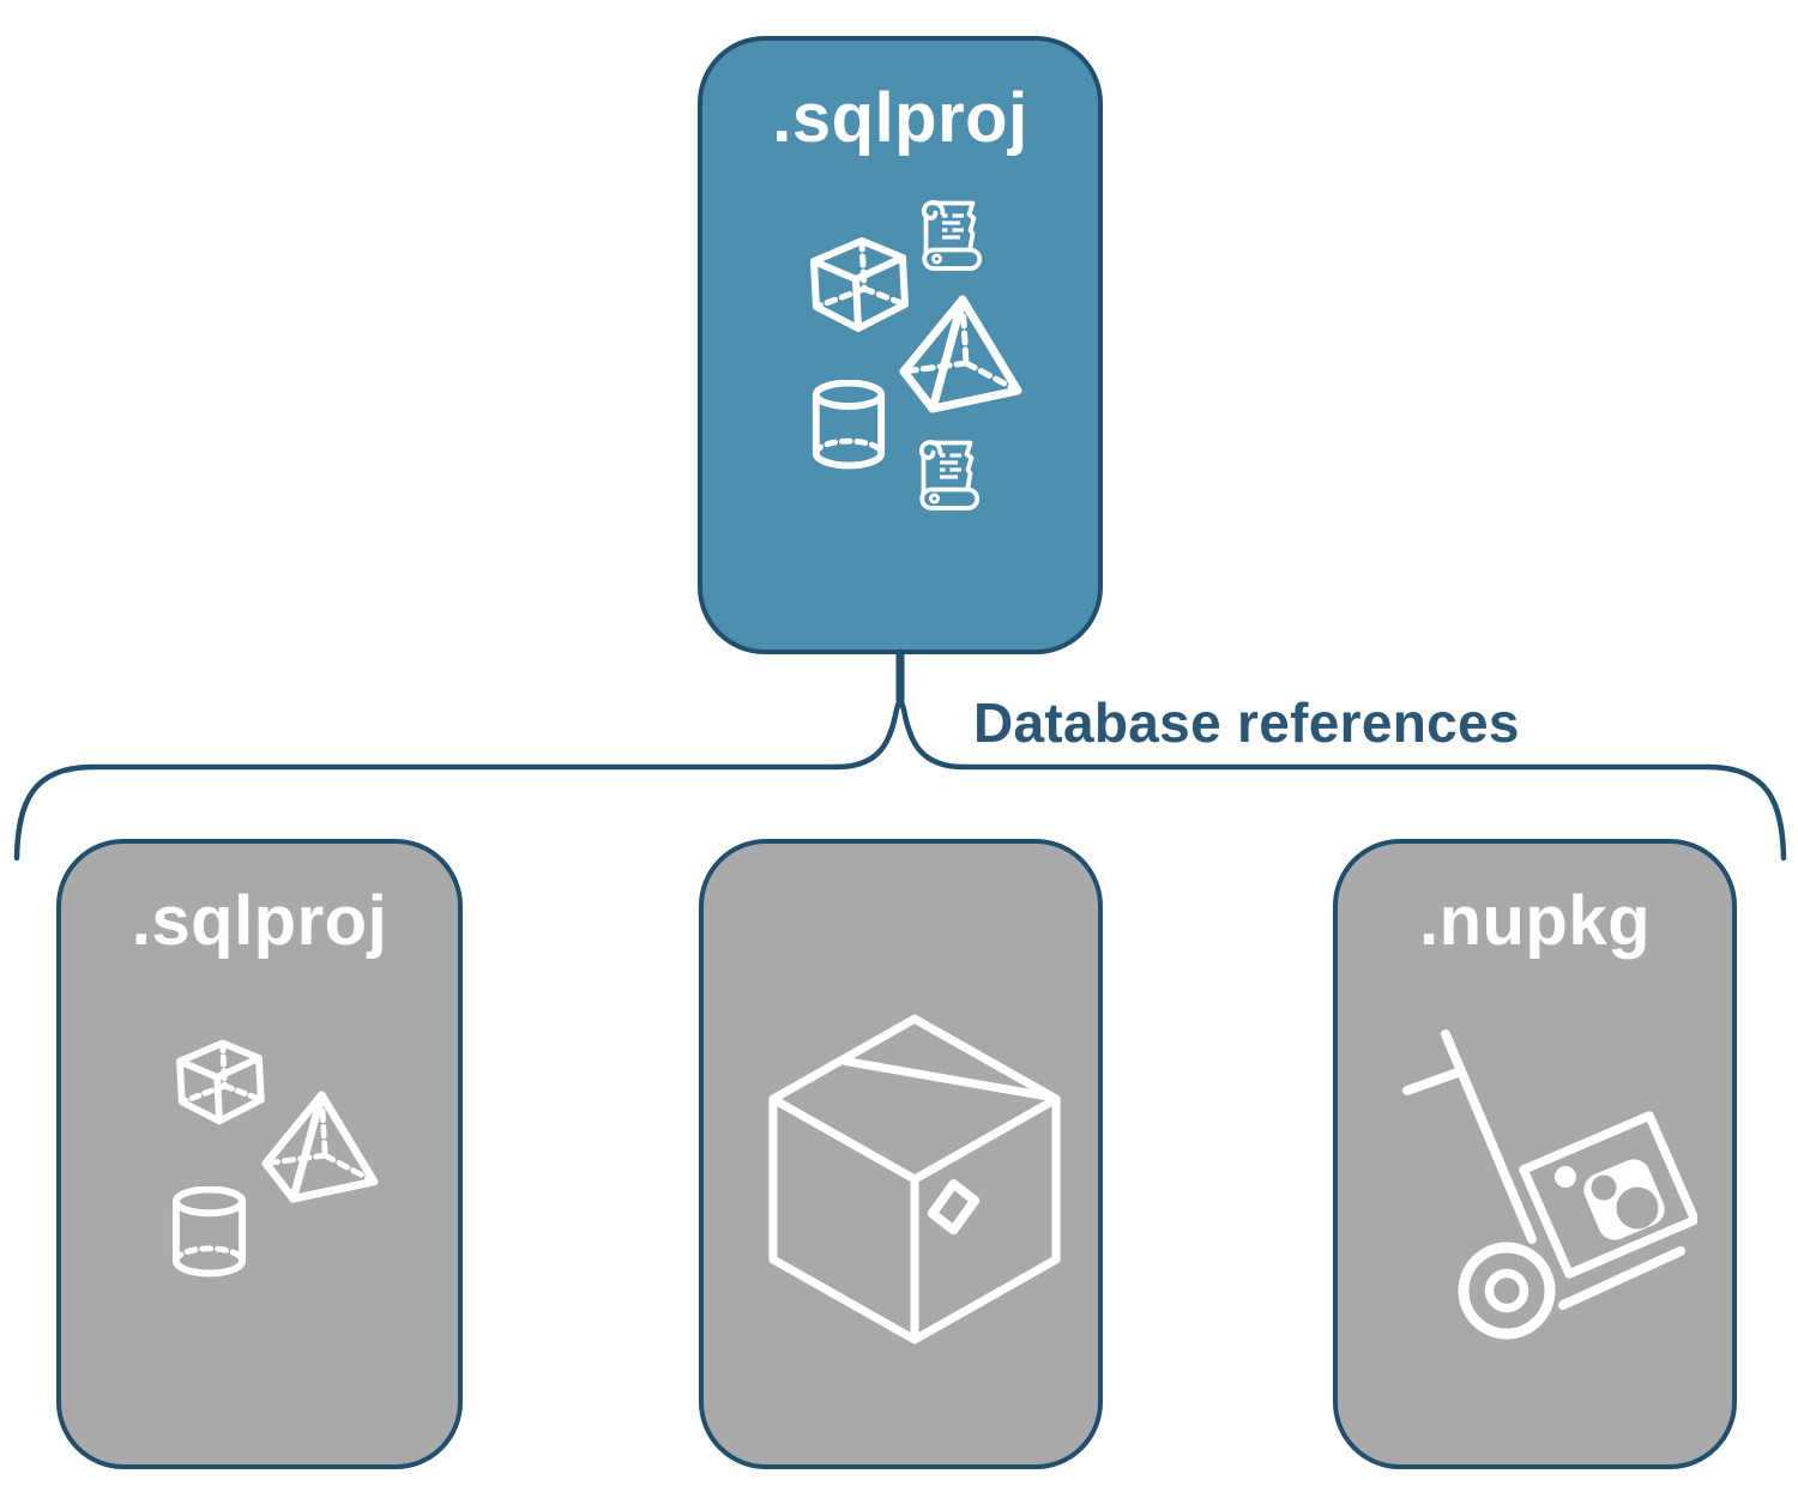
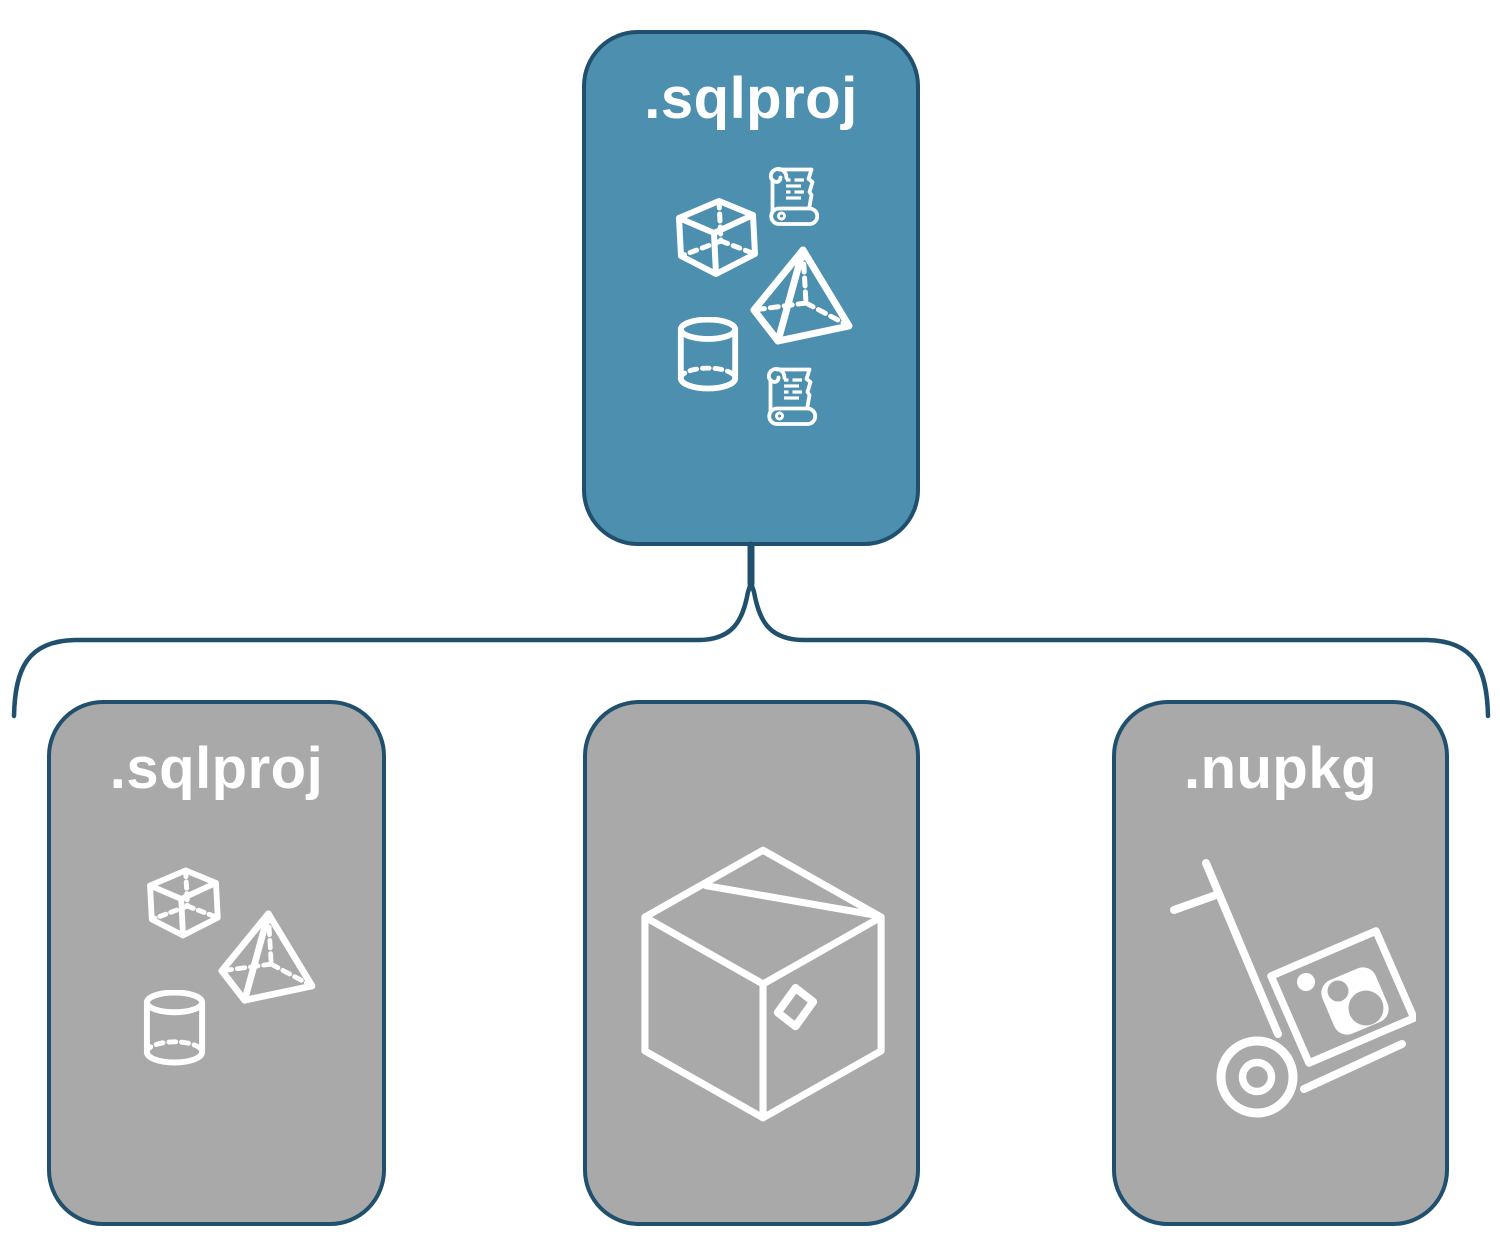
  .sqlproj
- Database references
  .sqlproj
  .nupkg
